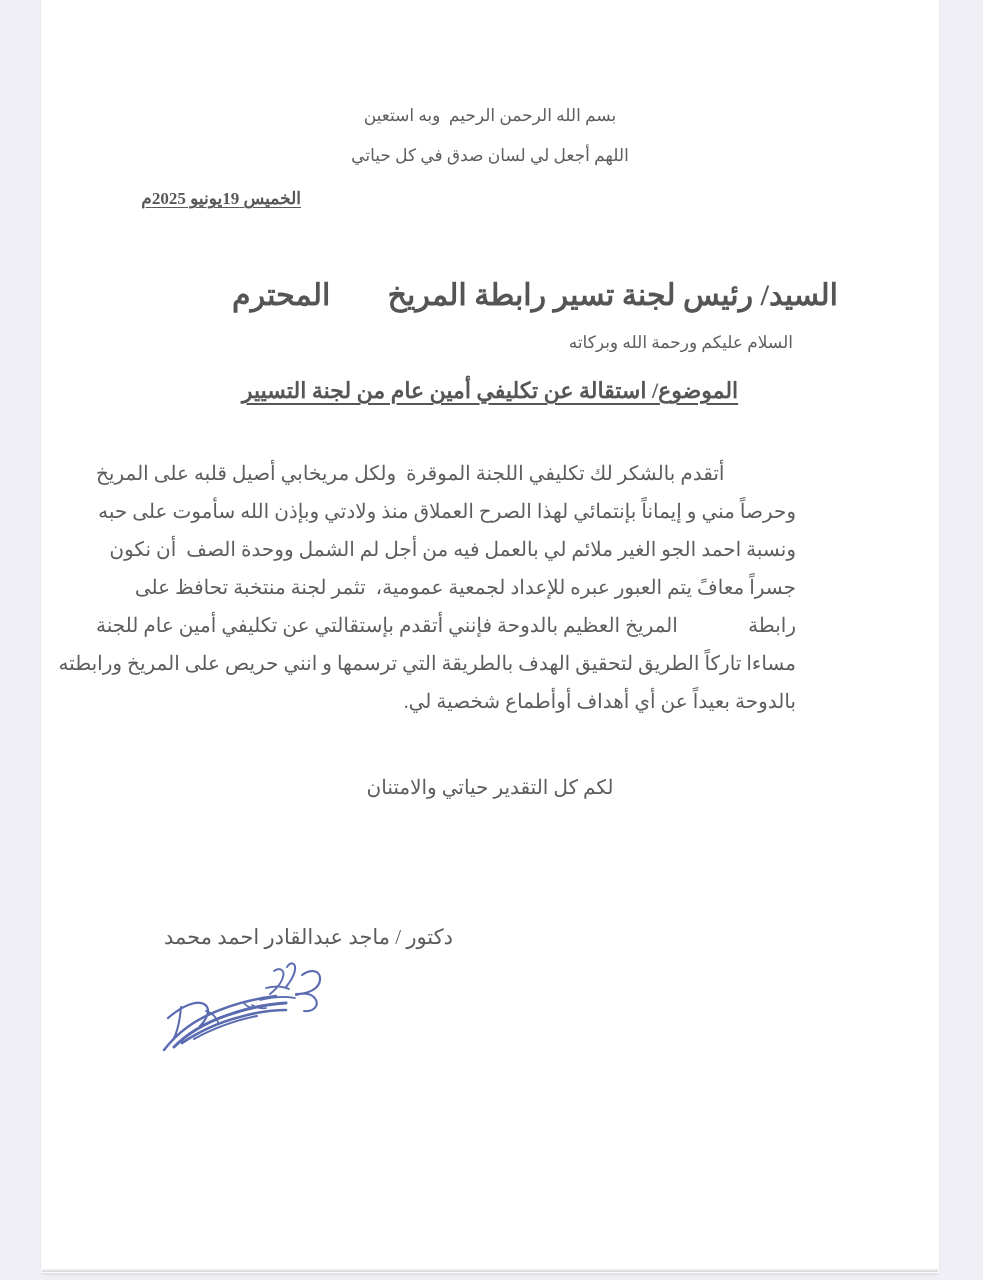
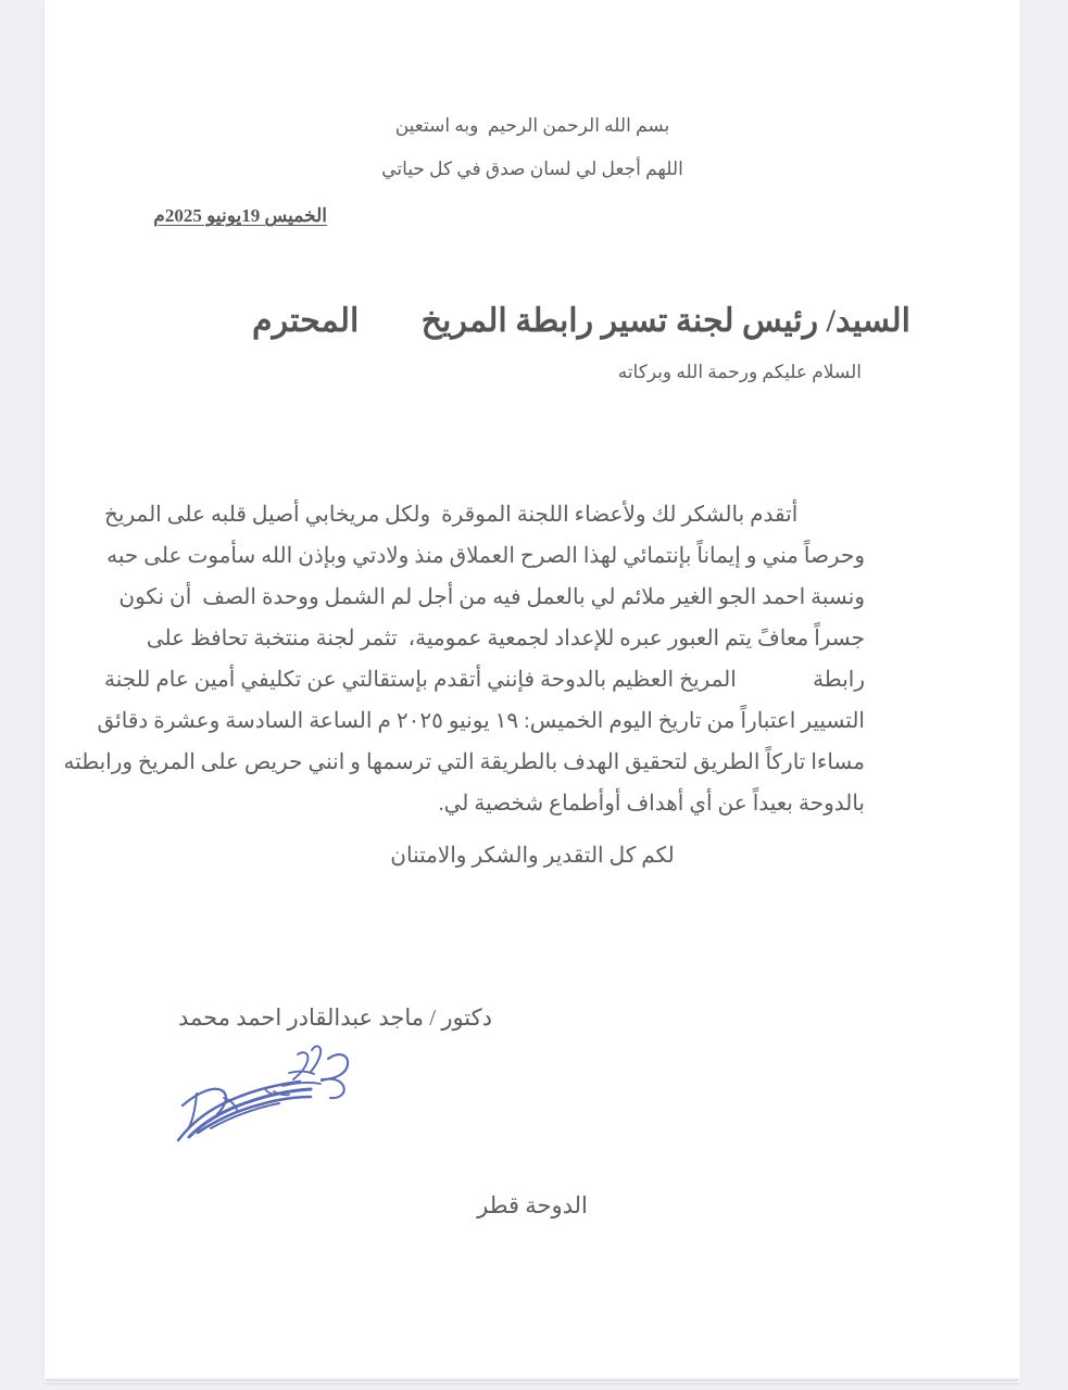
  بسم الله الرحمن الرحيم وبه استعين
  اللهم أجعل لي لسان صدق في كل حياتي
  الخميس 19يونيو 2025م
  السيد/ رئيس لجنة تسير رابطة المريخ
  المحترم
  السلام عليكم ورحمة الله وبركاته
- الموضوع/ استقالة عن تكليفي أمين عام من لجنة التسيير
- أتقدم بالشكر لك تكليفي اللجنة الموقرة ولكل مريخابي أصيل قلبه على المريخ
+ أتقدم بالشكر لك ولأعضاء اللجنة الموقرة ولكل مريخابي أصيل قلبه على المريخ
  وحرصاً مني و إيماناً بإنتمائي لهذا الصرح العملاق منذ ولادتي وبإذن الله سأموت على حبه
  ونسبة احمد الجو الغير ملائم لي بالعمل فيه من أجل لم الشمل ووحدة الصف أن نكون
  جسراً معافً يتم العبور عبره للإعداد لجمعية عمومية، تثمر لجنة منتخبة تحافظ على
  رابطة
  المريخ العظيم بالدوحة فإنني أتقدم بإستقالتي عن تكليفي أمين عام للجنة
+ التسيير اعتباراً من تاريخ اليوم الخميس: ١٩ يونيو ٢٠٢٥ م الساعة السادسة وعشرة دقائق
  مساءا تاركاً الطريق لتحقيق الهدف بالطريقة التي ترسمها و انني حريص على المريخ ورابطته
  بالدوحة بعيداً عن أي أهداف أوأطماع شخصية لي.
- لكم كل التقدير حياتي والامتنان
+ لكم كل التقدير والشكر والامتنان
  دكتور / ماجد عبدالقادر احمد محمد
+ الدوحة قطر
